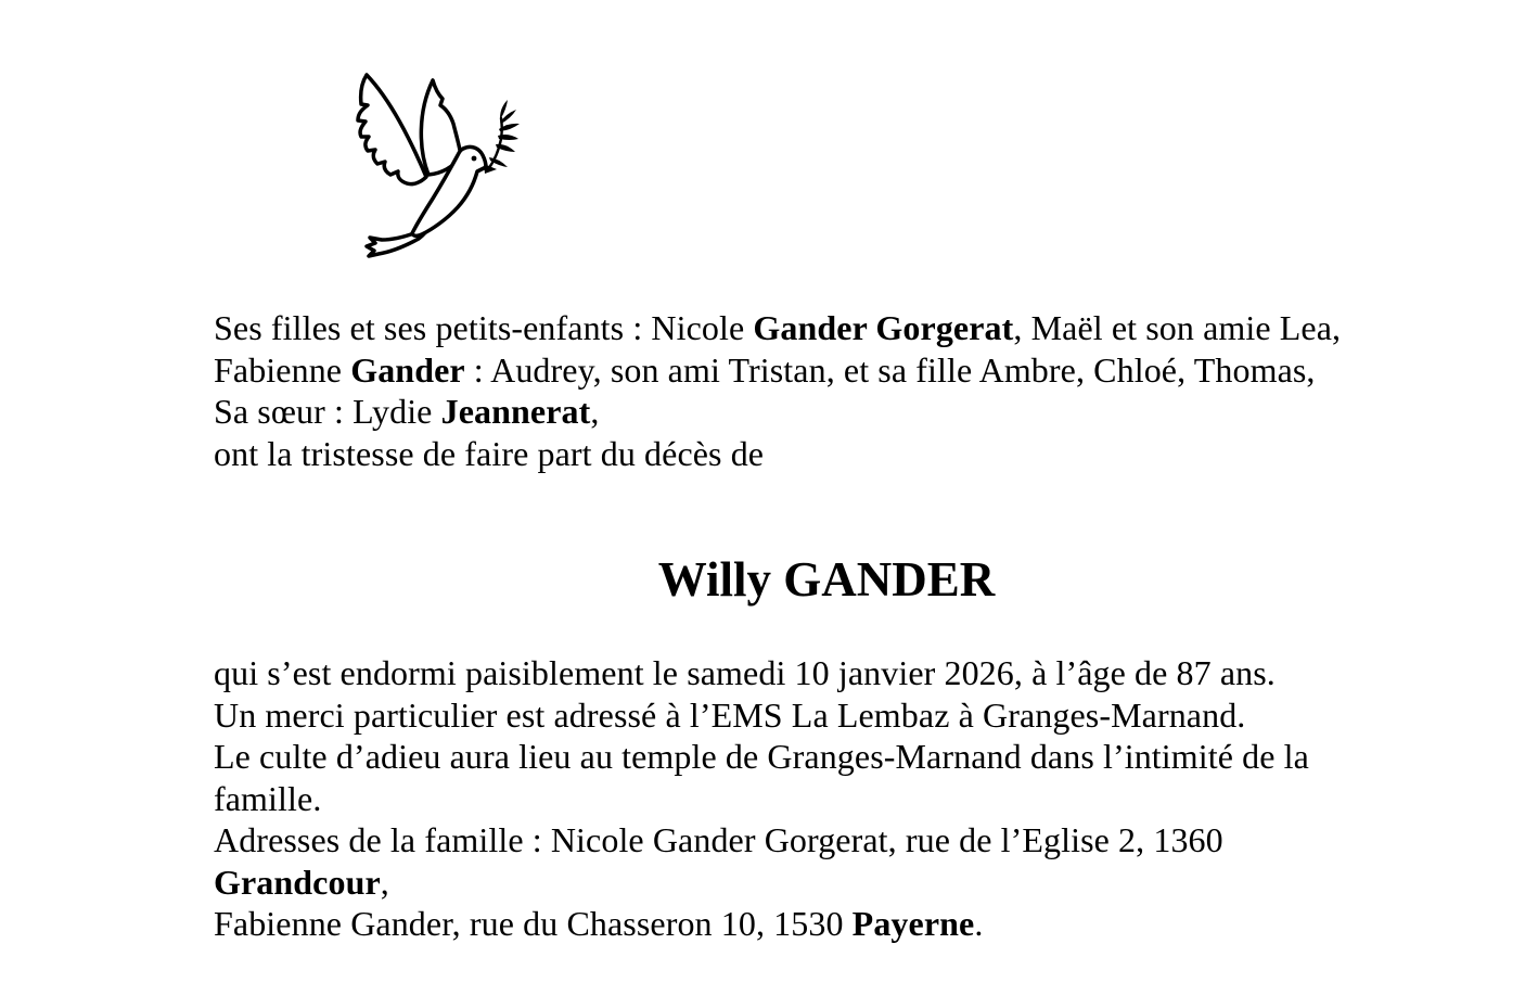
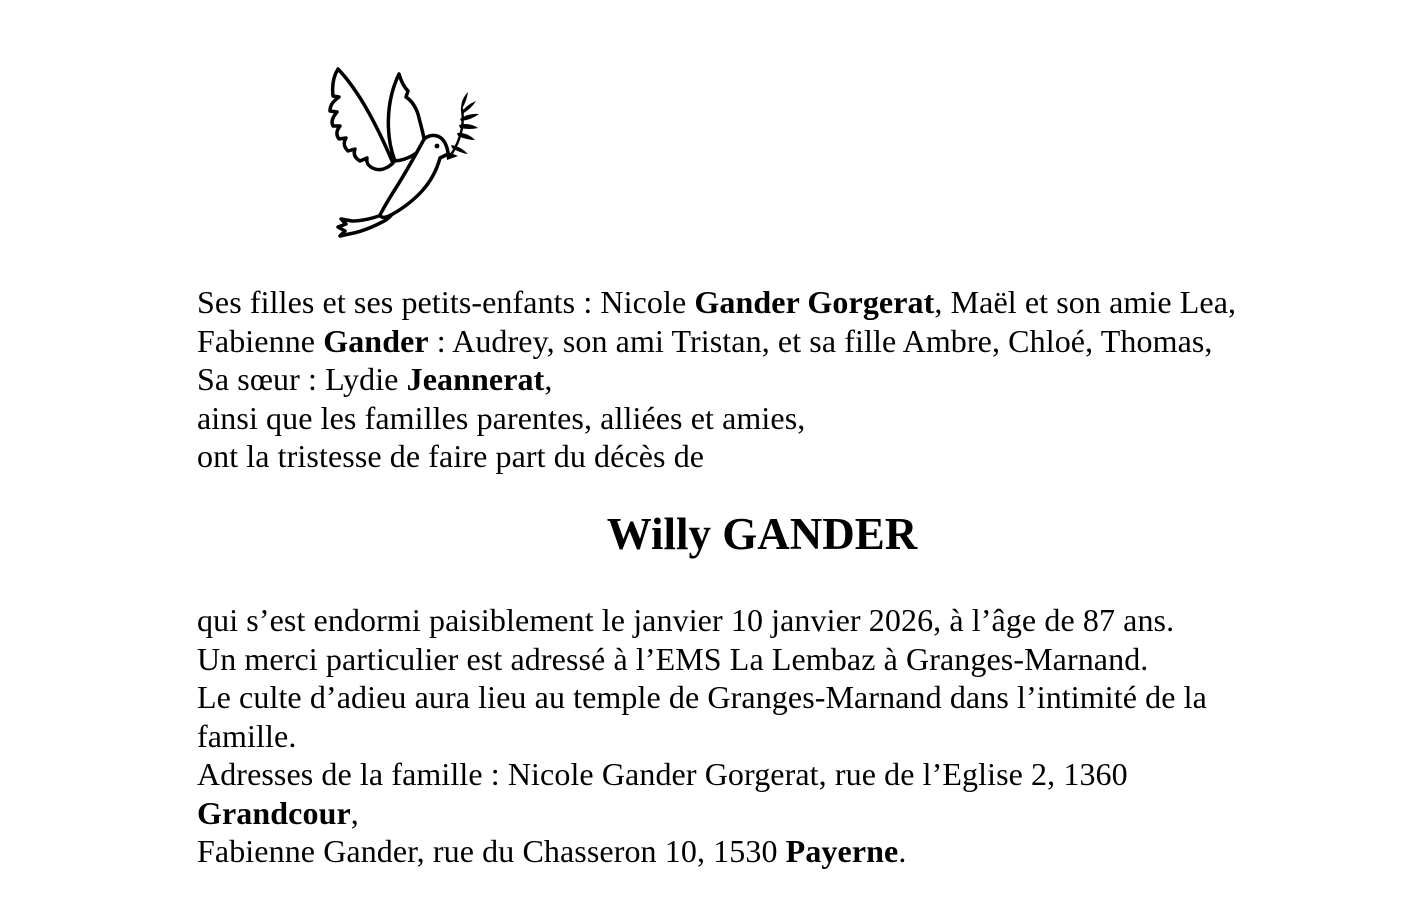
  Ses filles et ses petits-enfants : Nicole Gander Gorgerat, Maël et son amie Lea,
  Fabienne Gander : Audrey, son ami Tristan, et sa fille Ambre, Chloé, Thomas,
  Sa sœur : Lydie Jeannerat,
+ ainsi que les familles parentes, alliées et amies,
  ont la tristesse de faire part du décès de
  Willy GANDER
- qui s’est endormi paisiblement le samedi 10 janvier 2026, à l’âge de 87 ans.
+ qui s’est endormi paisiblement le janvier 10 janvier 2026, à l’âge de 87 ans.
  Un merci particulier est adressé à l’EMS La Lembaz à Granges-Marnand.
  Le culte d’adieu aura lieu au temple de Granges-Marnand dans l’intimité de la
  famille.
  Adresses de la famille : Nicole Gander Gorgerat, rue de l’Eglise 2, 1360
  Grandcour,
  Fabienne Gander, rue du Chasseron 10, 1530 Payerne.
